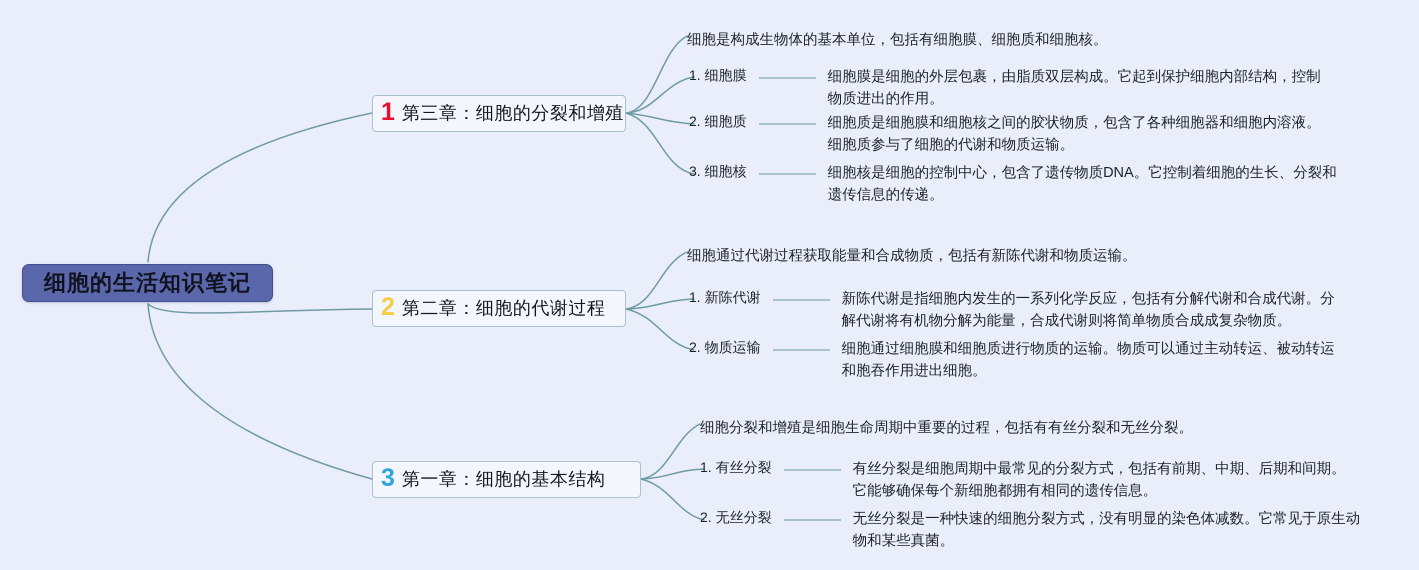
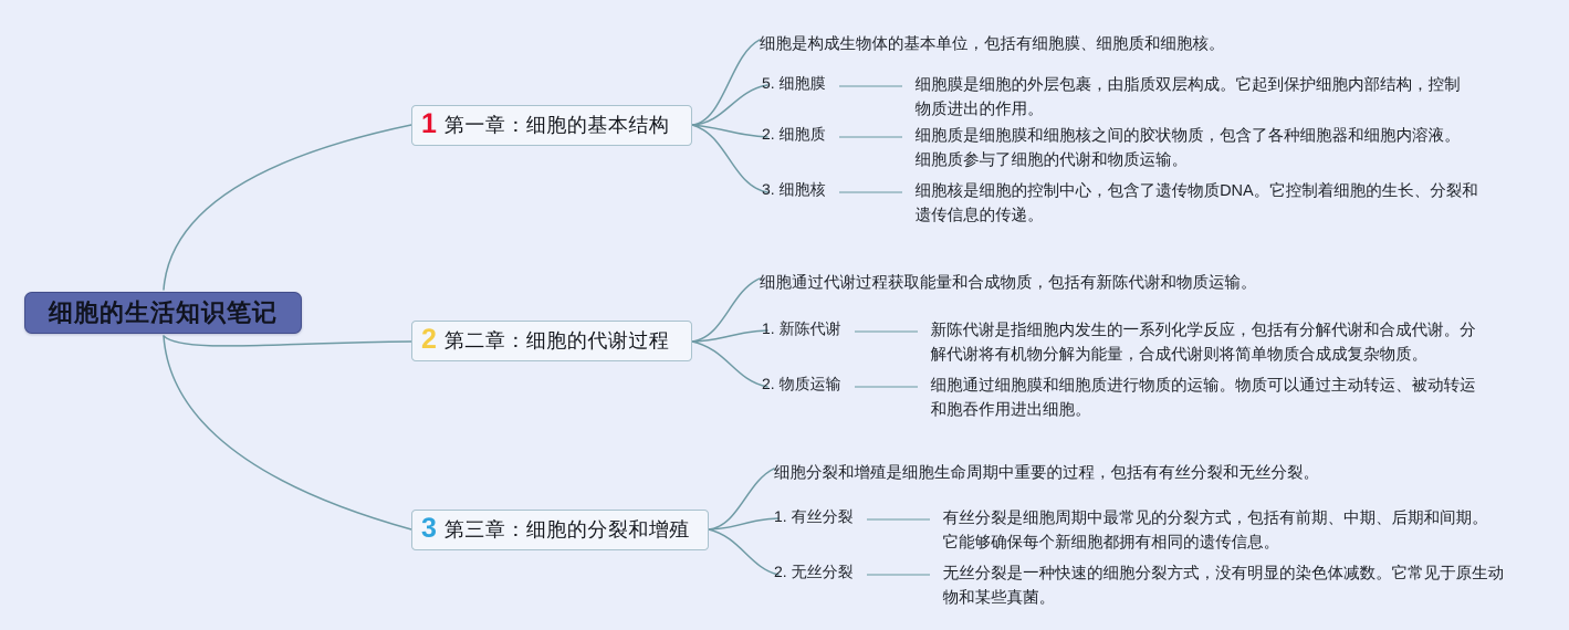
  细胞的生活知识笔记
  1
- 第三章：细胞的分裂和增殖
+ 第一章：细胞的基本结构
  细胞是构成生物体的基本单位，包括有细胞膜、细胞质和细胞核。
- 1. 细胞膜
+ 5. 细胞膜
  细胞膜是细胞的外层包裹，由脂质双层构成。它起到保护细胞内部结构，控制物质进出的作用。
  2. 细胞质
  细胞质是细胞膜和细胞核之间的胶状物质，包含了各种细胞器和细胞内溶液。细胞质参与了细胞的代谢和物质运输。
  3. 细胞核
  细胞核是细胞的控制中心，包含了遗传物质DNA。它控制着细胞的生长、分裂和遗传信息的传递。
  2
  第二章：细胞的代谢过程
  细胞通过代谢过程获取能量和合成物质，包括有新陈代谢和物质运输。
  1. 新陈代谢
  新陈代谢是指细胞内发生的一系列化学反应，包括有分解代谢和合成代谢。分解代谢将有机物分解为能量，合成代谢则将简单物质合成成复杂物质。
  2. 物质运输
  细胞通过细胞膜和细胞质进行物质的运输。物质可以通过主动转运、被动转运和胞吞作用进出细胞。
  3
- 第一章：细胞的基本结构
+ 第三章：细胞的分裂和增殖
  细胞分裂和增殖是细胞生命周期中重要的过程，包括有有丝分裂和无丝分裂。
  1. 有丝分裂
  有丝分裂是细胞周期中最常见的分裂方式，包括有前期、中期、后期和间期。它能够确保每个新细胞都拥有相同的遗传信息。
  2. 无丝分裂
  无丝分裂是一种快速的细胞分裂方式，没有明显的染色体减数。它常见于原生动物和某些真菌。
